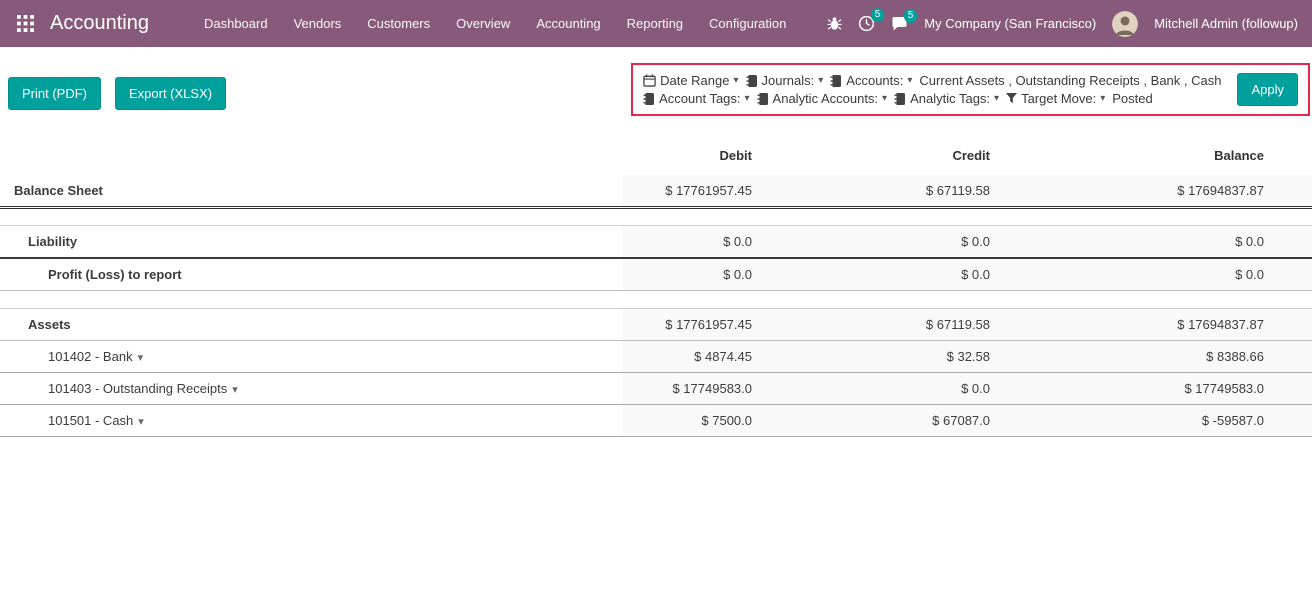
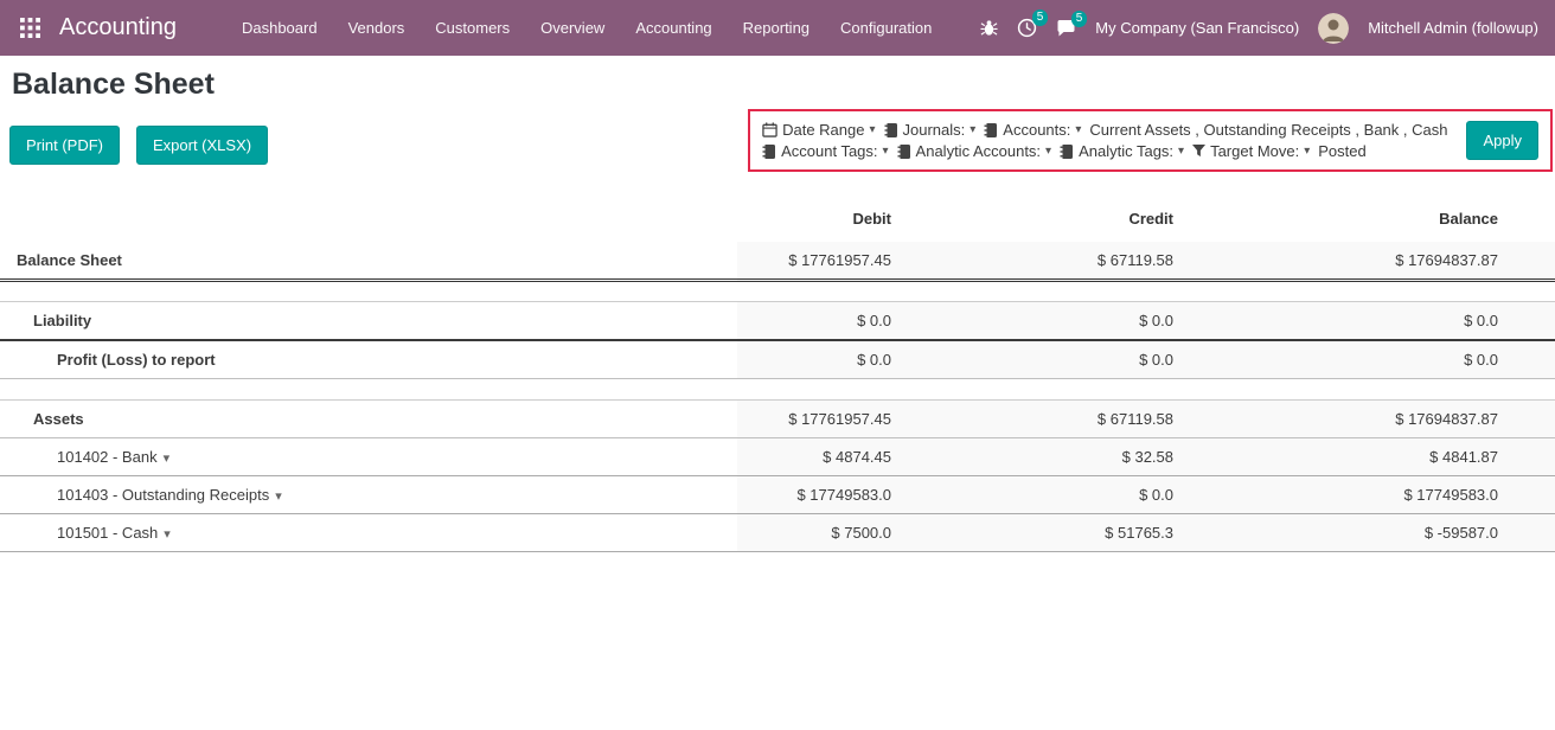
  Accounting
  Dashboard
  Vendors
  Customers
  Overview
  Accounting
  Reporting
  Configuration
  5
  5
  My Company (San Francisco)
  Mitchell Admin (followup)
+ Balance Sheet
  Print (PDF)
  Export (XLSX)
  Date Range
  ▾
  Journals:
  ▾
  Accounts:
  ▾
  Current Assets , Outstanding Receipts , Bank , Cash
  Account Tags:
  ▾
  Analytic Accounts:
  ▾
  Analytic Tags:
  ▾
  Target Move:
  ▾
  Posted
  Apply
  	Debit	Credit	Balance
  Balance Sheet	$ 17761957.45	$ 67119.58	$ 17694837.87
  Liability	$ 0.0	$ 0.0	$ 0.0
  Profit (Loss) to report	$ 0.0	$ 0.0	$ 0.0
  Assets	$ 17761957.45	$ 67119.58	$ 17694837.87
- 101402 - Bank ▾	$ 4874.45	$ 32.58	$ 8388.66
+ 101402 - Bank ▾	$ 4874.45	$ 32.58	$ 4841.87
  101403 - Outstanding Receipts ▾	$ 17749583.0	$ 0.0	$ 17749583.0
- 101501 - Cash ▾	$ 7500.0	$ 67087.0	$ -59587.0
+ 101501 - Cash ▾	$ 7500.0	$ 51765.3	$ -59587.0
